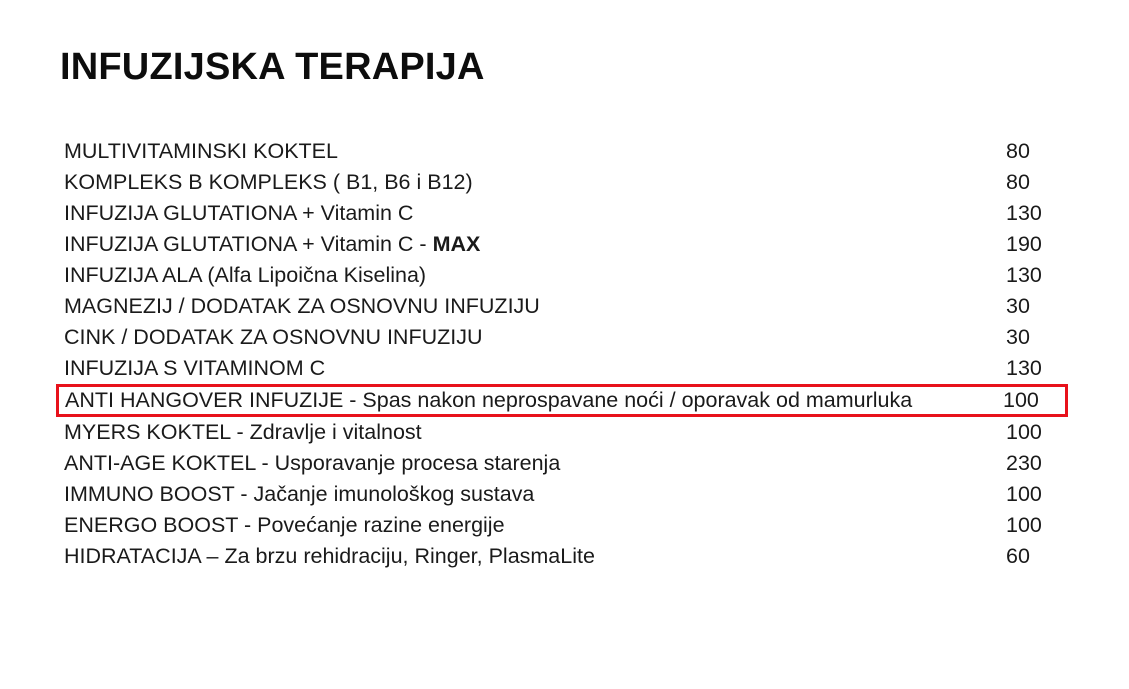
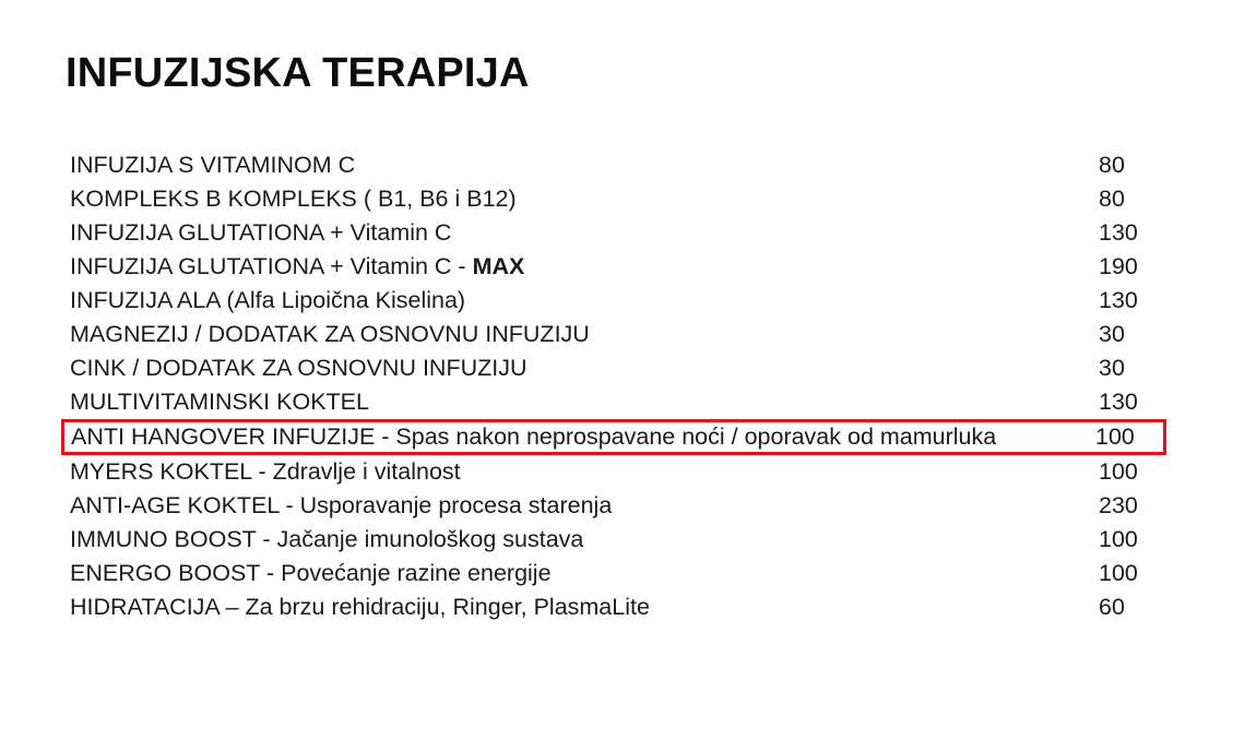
  INFUZIJSKA TERAPIJA
- MULTIVITAMINSKI KOKTEL
+ INFUZIJA S VITAMINOM C
  80
  KOMPLEKS B KOMPLEKS ( B1, B6 i B12)
  80
  INFUZIJA GLUTATIONA + Vitamin C
  130
  INFUZIJA GLUTATIONA + Vitamin C - MAX
  190
  INFUZIJA ALA (Alfa Lipoična Kiselina)
  130
  MAGNEZIJ / DODATAK ZA OSNOVNU INFUZIJU
  30
  CINK / DODATAK ZA OSNOVNU INFUZIJU
  30
- INFUZIJA S VITAMINOM C
+ MULTIVITAMINSKI KOKTEL
  130
  ANTI HANGOVER INFUZIJE - Spas nakon neprospavane noći / oporavak od mamurluka
  100
  MYERS KOKTEL - Zdravlje i vitalnost
  100
  ANTI-AGE KOKTEL - Usporavanje procesa starenja
  230
  IMMUNO BOOST - Jačanje imunološkog sustava
  100
  ENERGO BOOST - Povećanje razine energije
  100
  HIDRATACIJA – Za brzu rehidraciju, Ringer, PlasmaLite
  60
